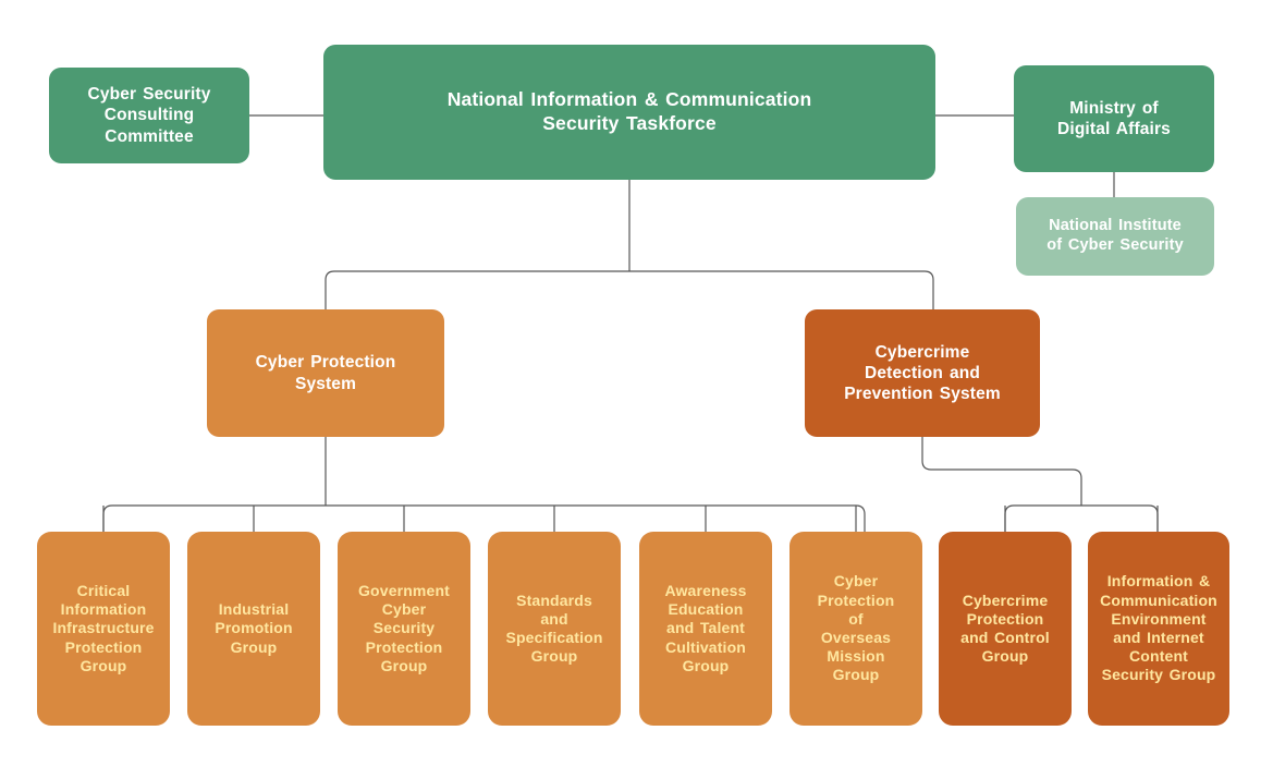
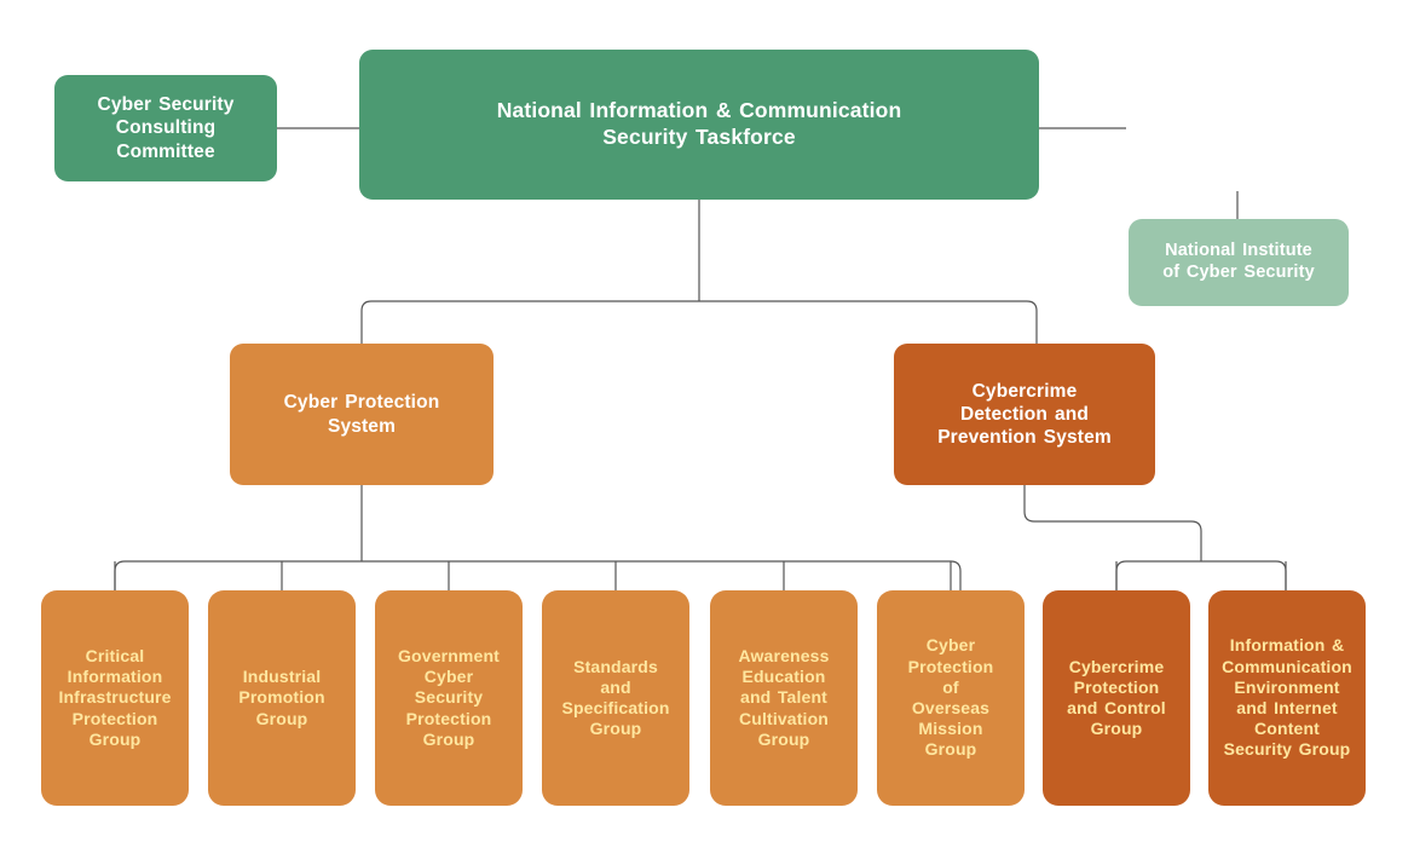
  Cyber Security
  Consulting
  Committee
  National Information & Communication
  Security Taskforce
- Ministry of
- Digital Affairs
  National Institute
  of Cyber Security
  Cyber Protection
  System
  Cybercrime
  Detection and
  Prevention System
  Critical
  Information
  Infrastructure
  Protection
  Group
  Industrial
  Promotion
  Group
  Government
  Cyber
  Security
  Protection
  Group
  Standards
  and
  Specification
  Group
  Awareness
  Education
  and Talent
  Cultivation
  Group
  Cyber
  Protection
  of
  Overseas
  Mission
  Group
  Cybercrime
  Protection
  and Control
  Group
  Information &
  Communication
  Environment
  and Internet
  Content
  Security Group
